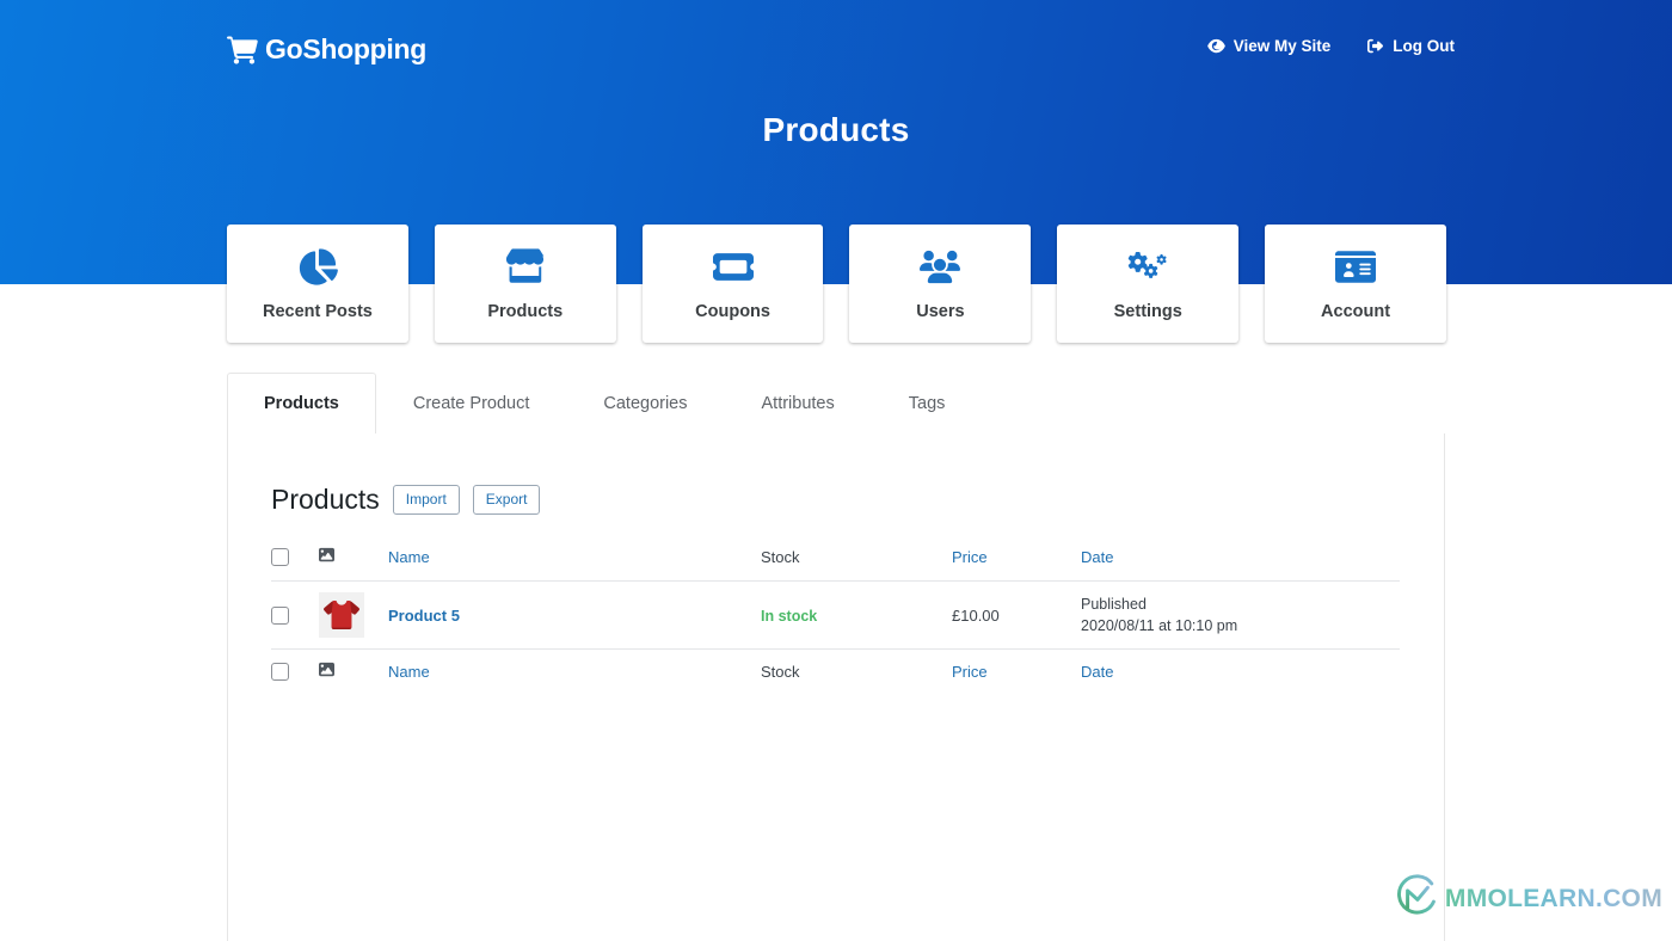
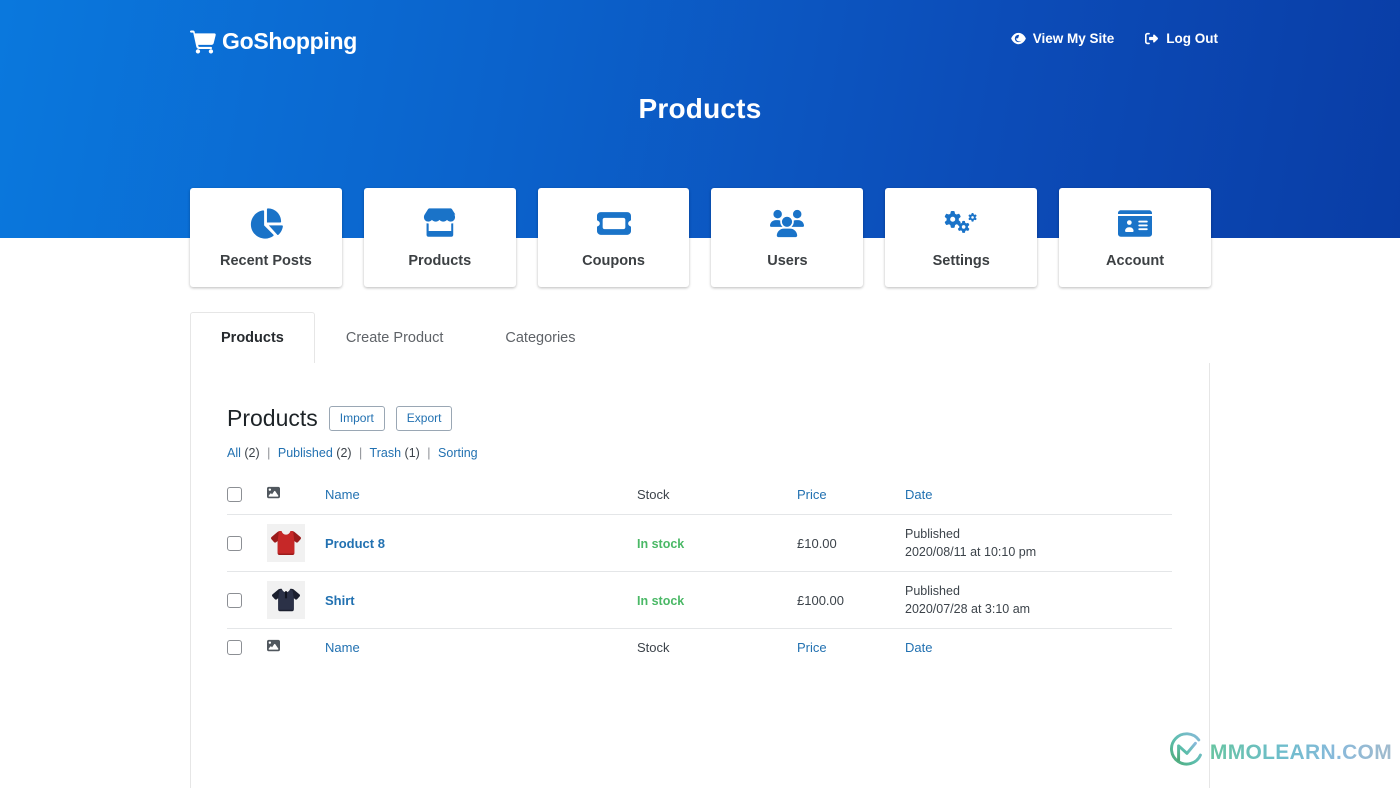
  GoShopping
  View My Site
  Log Out
  Products
  Recent Posts
  Products
  Coupons
  Users
  Settings
  Account
  Products
  Create Product
  Categories
- Attributes
- Tags
  Products
  Import
  Export
+ All (2) | Published (2) | Trash (1) | Sorting
  		Name	Stock	Price	Date
- 		Product 5	In stock	£10.00	Published 2020/08/11 at 10:10 pm
+ 		Product 8	In stock	£10.00	Published 2020/08/11 at 10:10 pm
+ 		Shirt	In stock	£100.00	Published 2020/07/28 at 3:10 am
  		Name	Stock	Price	Date
  MMOLEARN.COM
